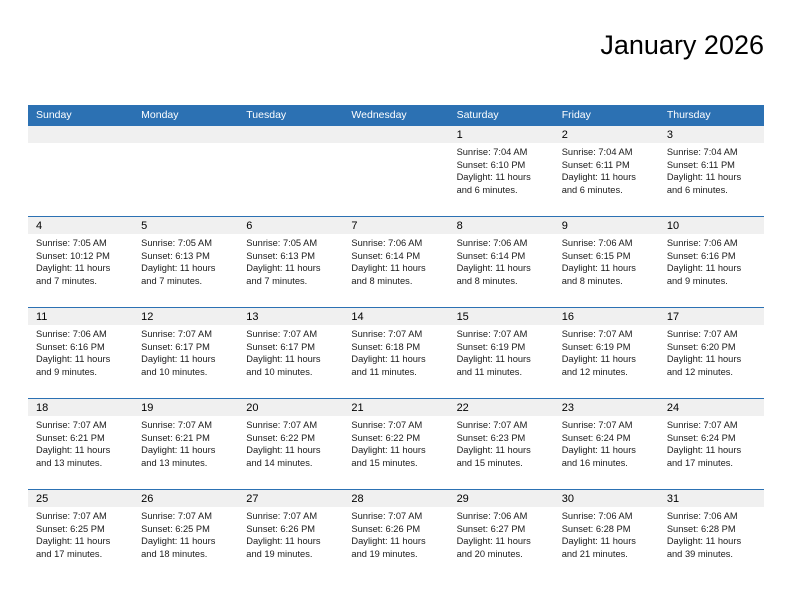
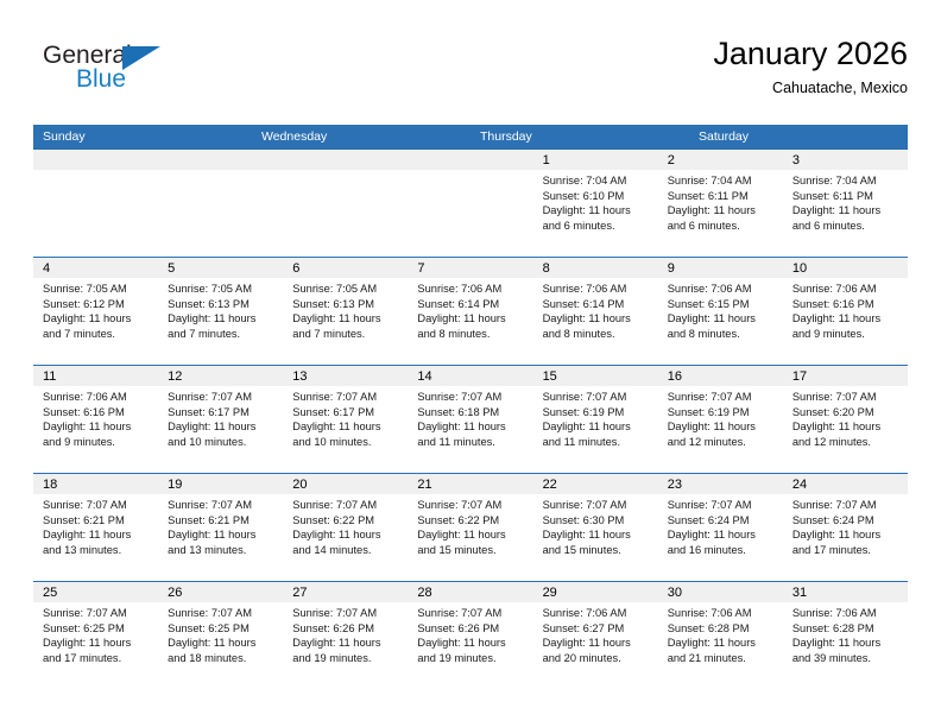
+ General
+ Blue
  January 2026
+ Cahuatache, Mexico
  Sunday
- Monday
- Tuesday
  Wednesday
- Saturday
+ Thursday
- Friday
- Thursday
+ Saturday
  1
  Sunrise: 7:04 AM
  Sunset: 6:10 PM
  Daylight: 11 hours
  and 6 minutes.
  2
  Sunrise: 7:04 AM
  Sunset: 6:11 PM
  Daylight: 11 hours
  and 6 minutes.
  3
  Sunrise: 7:04 AM
  Sunset: 6:11 PM
  Daylight: 11 hours
  and 6 minutes.
  4
  Sunrise: 7:05 AM
- Sunset: 10:12 PM
+ Sunset: 6:12 PM
  Daylight: 11 hours
  and 7 minutes.
  5
  Sunrise: 7:05 AM
  Sunset: 6:13 PM
  Daylight: 11 hours
  and 7 minutes.
  6
  Sunrise: 7:05 AM
  Sunset: 6:13 PM
  Daylight: 11 hours
  and 7 minutes.
  7
  Sunrise: 7:06 AM
  Sunset: 6:14 PM
  Daylight: 11 hours
  and 8 minutes.
  8
  Sunrise: 7:06 AM
  Sunset: 6:14 PM
  Daylight: 11 hours
  and 8 minutes.
  9
  Sunrise: 7:06 AM
  Sunset: 6:15 PM
  Daylight: 11 hours
  and 8 minutes.
  10
  Sunrise: 7:06 AM
  Sunset: 6:16 PM
  Daylight: 11 hours
  and 9 minutes.
  11
  Sunrise: 7:06 AM
  Sunset: 6:16 PM
  Daylight: 11 hours
  and 9 minutes.
  12
  Sunrise: 7:07 AM
  Sunset: 6:17 PM
  Daylight: 11 hours
  and 10 minutes.
  13
  Sunrise: 7:07 AM
  Sunset: 6:17 PM
  Daylight: 11 hours
  and 10 minutes.
  14
  Sunrise: 7:07 AM
  Sunset: 6:18 PM
  Daylight: 11 hours
  and 11 minutes.
  15
  Sunrise: 7:07 AM
  Sunset: 6:19 PM
  Daylight: 11 hours
  and 11 minutes.
  16
  Sunrise: 7:07 AM
  Sunset: 6:19 PM
  Daylight: 11 hours
  and 12 minutes.
  17
  Sunrise: 7:07 AM
  Sunset: 6:20 PM
  Daylight: 11 hours
  and 12 minutes.
  18
  Sunrise: 7:07 AM
  Sunset: 6:21 PM
  Daylight: 11 hours
  and 13 minutes.
  19
  Sunrise: 7:07 AM
  Sunset: 6:21 PM
  Daylight: 11 hours
  and 13 minutes.
  20
  Sunrise: 7:07 AM
  Sunset: 6:22 PM
  Daylight: 11 hours
  and 14 minutes.
  21
  Sunrise: 7:07 AM
  Sunset: 6:22 PM
  Daylight: 11 hours
  and 15 minutes.
  22
  Sunrise: 7:07 AM
- Sunset: 6:23 PM
+ Sunset: 6:30 PM
  Daylight: 11 hours
  and 15 minutes.
  23
  Sunrise: 7:07 AM
  Sunset: 6:24 PM
  Daylight: 11 hours
  and 16 minutes.
  24
  Sunrise: 7:07 AM
  Sunset: 6:24 PM
  Daylight: 11 hours
  and 17 minutes.
  25
  Sunrise: 7:07 AM
  Sunset: 6:25 PM
  Daylight: 11 hours
  and 17 minutes.
  26
  Sunrise: 7:07 AM
  Sunset: 6:25 PM
  Daylight: 11 hours
  and 18 minutes.
  27
  Sunrise: 7:07 AM
  Sunset: 6:26 PM
  Daylight: 11 hours
  and 19 minutes.
  28
  Sunrise: 7:07 AM
  Sunset: 6:26 PM
  Daylight: 11 hours
  and 19 minutes.
  29
  Sunrise: 7:06 AM
  Sunset: 6:27 PM
  Daylight: 11 hours
  and 20 minutes.
  30
  Sunrise: 7:06 AM
  Sunset: 6:28 PM
  Daylight: 11 hours
  and 21 minutes.
  31
  Sunrise: 7:06 AM
  Sunset: 6:28 PM
  Daylight: 11 hours
  and 39 minutes.
